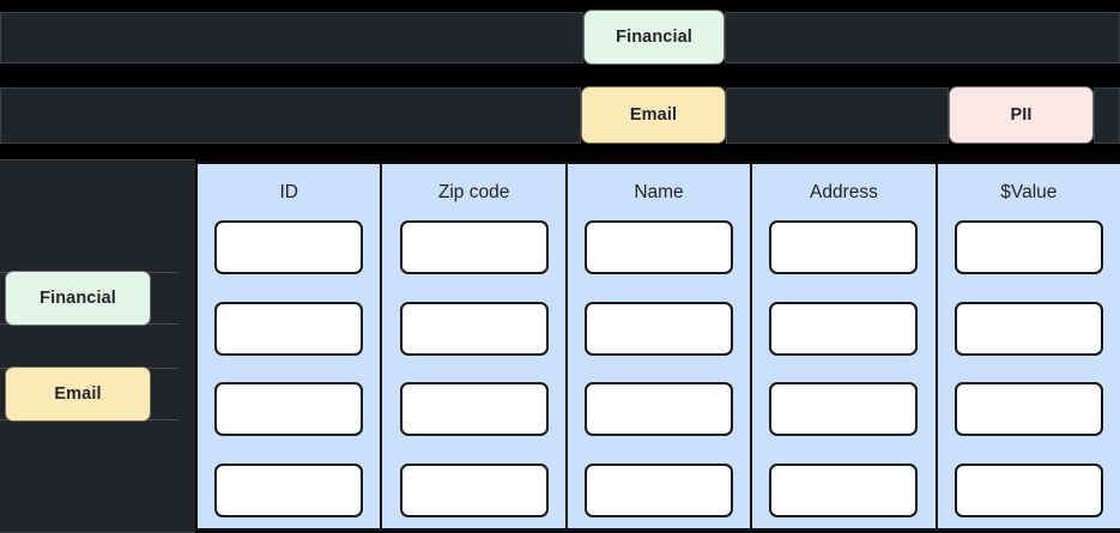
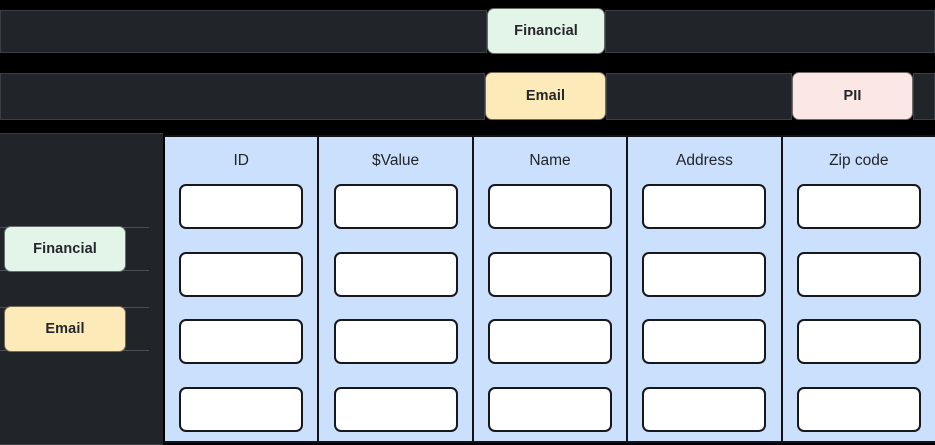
  Financial
  Email
  PII
  Financial
  Email
  ID
- Zip code
+ $Value
  Name
  Address
- $Value
+ Zip code
